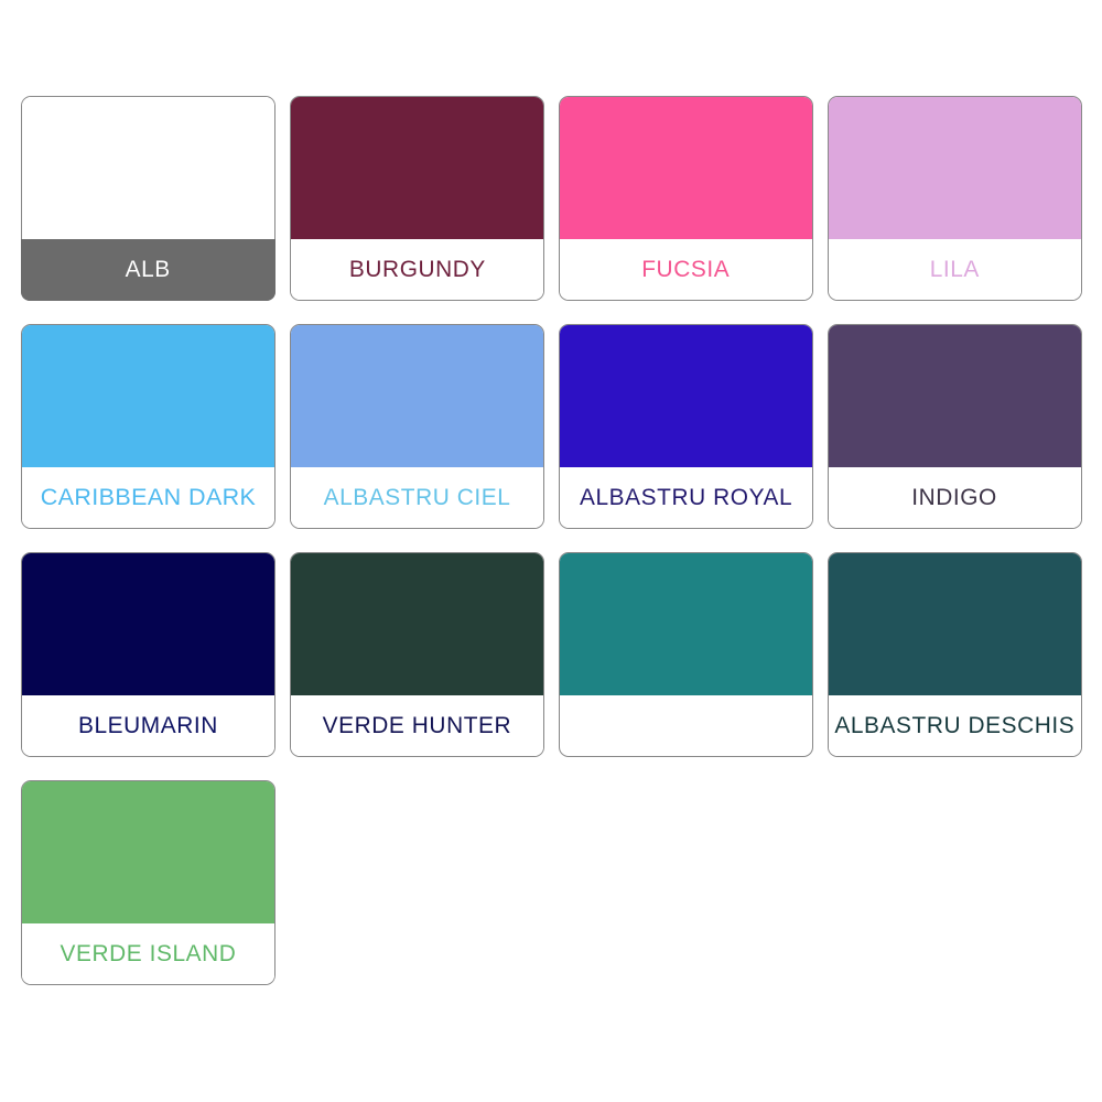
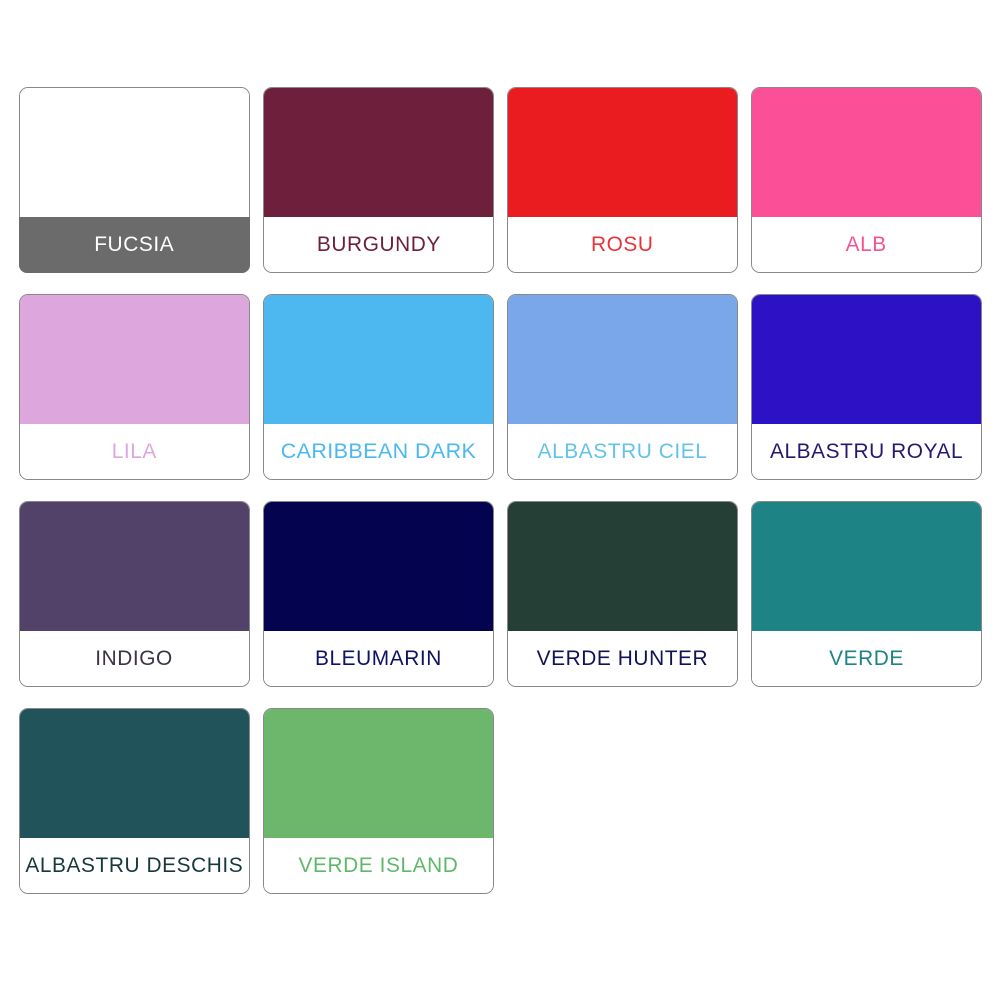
- ALB
+ FUCSIA
  BURGUNDY
+ ROSU
- FUCSIA
+ ALB
  LILA
  CARIBBEAN DARK
  ALBASTRU CIEL
  ALBASTRU ROYAL
  INDIGO
  BLEUMARIN
  VERDE HUNTER
+ VERDE
  ALBASTRU DESCHIS
  VERDE ISLAND
